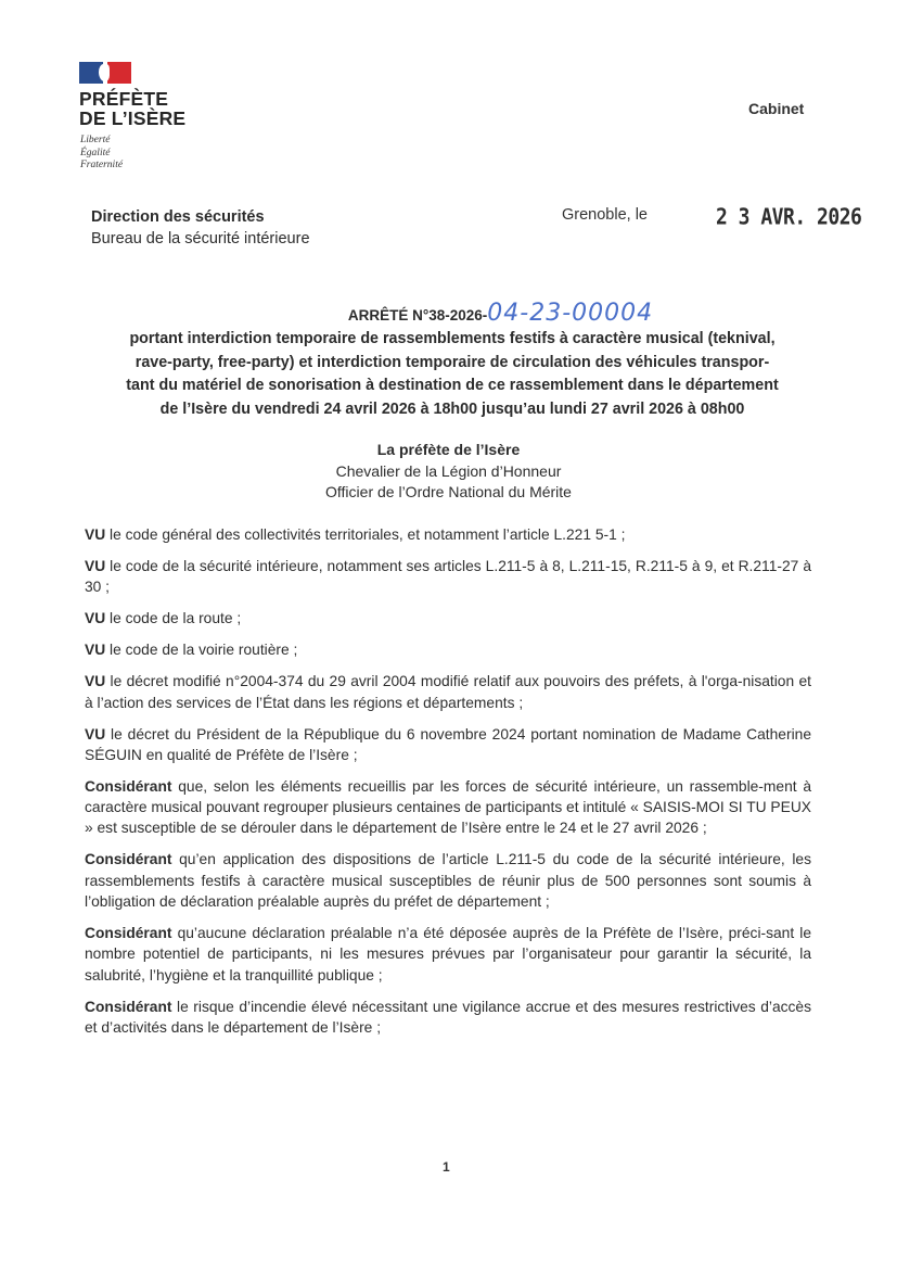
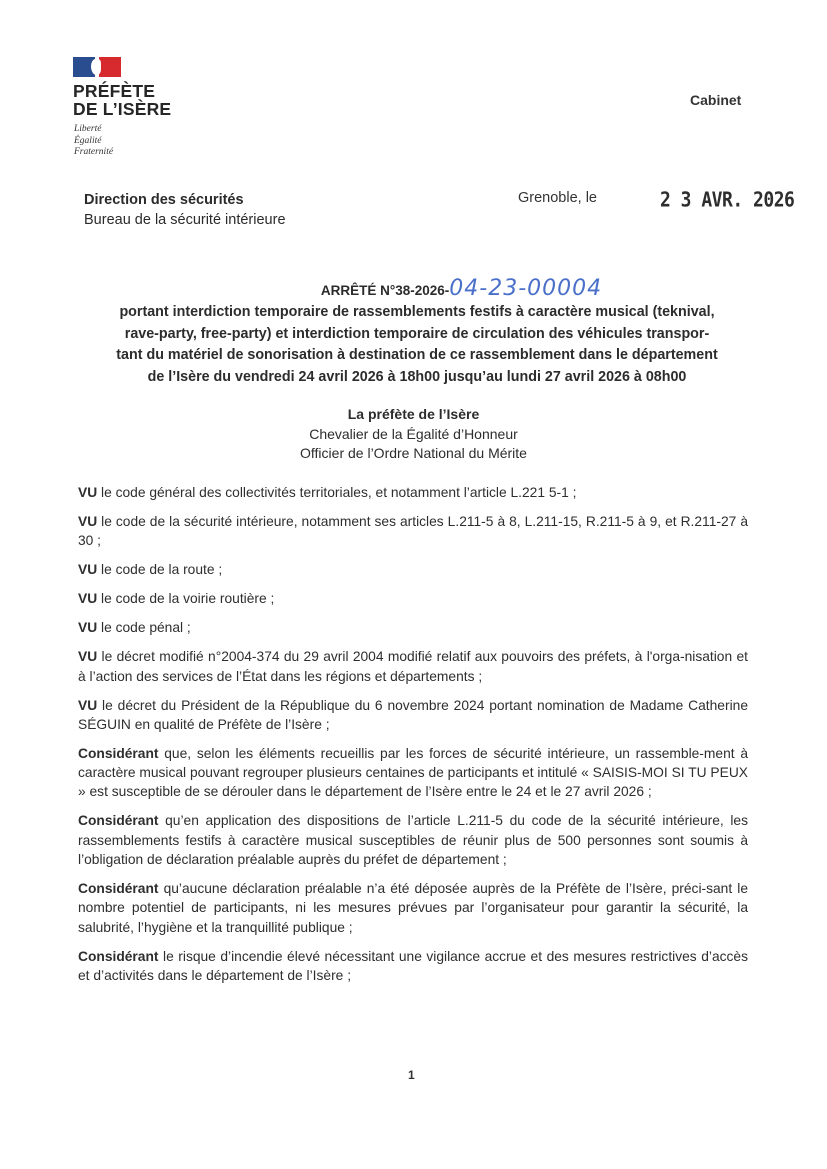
  PRÉFÈTE
  DE L’ISÈRE
  Liberté
  Égalité
  Fraternité
  Cabinet
  Direction des sécurités
  Bureau de la sécurité intérieure
  Grenoble, le
  2 3 AVR. 2026
  ARRÊTÉ N°38-2026-04-23-00004
  portant interdiction temporaire de rassemblements festifs à caractère musical (teknival,
  rave-party, free-party) et interdiction temporaire de circulation des véhicules transpor-
  tant du matériel de sonorisation à destination de ce rassemblement dans le département
  de l’Isère du vendredi 24 avril 2026 à 18h00 jusqu’au lundi 27 avril 2026 à 08h00
  La préfète de l’Isère
- Chevalier de la Légion d’Honneur
+ Chevalier de la Égalité d’Honneur
  Officier de l’Ordre National du Mérite
  VU le code général des collectivités territoriales, et notamment l’article L.221 5-1 ;
  VU le code de la sécurité intérieure, notamment ses articles L.211-5 à 8, L.211-15, R.211-5 à 9, et R.211-27 à 30 ;
  VU le code de la route ;
  VU le code de la voirie routière ;
+ VU le code pénal ;
  VU le décret modifié n°2004-374 du 29 avril 2004 modifié relatif aux pouvoirs des préfets, à l'orga-nisation et à l’action des services de l’État dans les régions et départements ;
  VU le décret du Président de la République du 6 novembre 2024 portant nomination de Madame Catherine SÉGUIN en qualité de Préfète de l’Isère ;
  Considérant que, selon les éléments recueillis par les forces de sécurité intérieure, un rassemble-ment à caractère musical pouvant regrouper plusieurs centaines de participants et intitulé « SAISIS-MOI SI TU PEUX » est susceptible de se dérouler dans le département de l’Isère entre le 24 et le 27 avril 2026 ;
  Considérant qu’en application des dispositions de l’article L.211-5 du code de la sécurité intérieure, les rassemblements festifs à caractère musical susceptibles de réunir plus de 500 personnes sont soumis à l’obligation de déclaration préalable auprès du préfet de département ;
  Considérant qu’aucune déclaration préalable n’a été déposée auprès de la Préfète de l’Isère, préci-sant le nombre potentiel de participants, ni les mesures prévues par l’organisateur pour garantir la sécurité, la salubrité, l’hygiène et la tranquillité publique ;
  Considérant le risque d’incendie élevé nécessitant une vigilance accrue et des mesures restrictives d’accès et d’activités dans le département de l’Isère ;
  1
